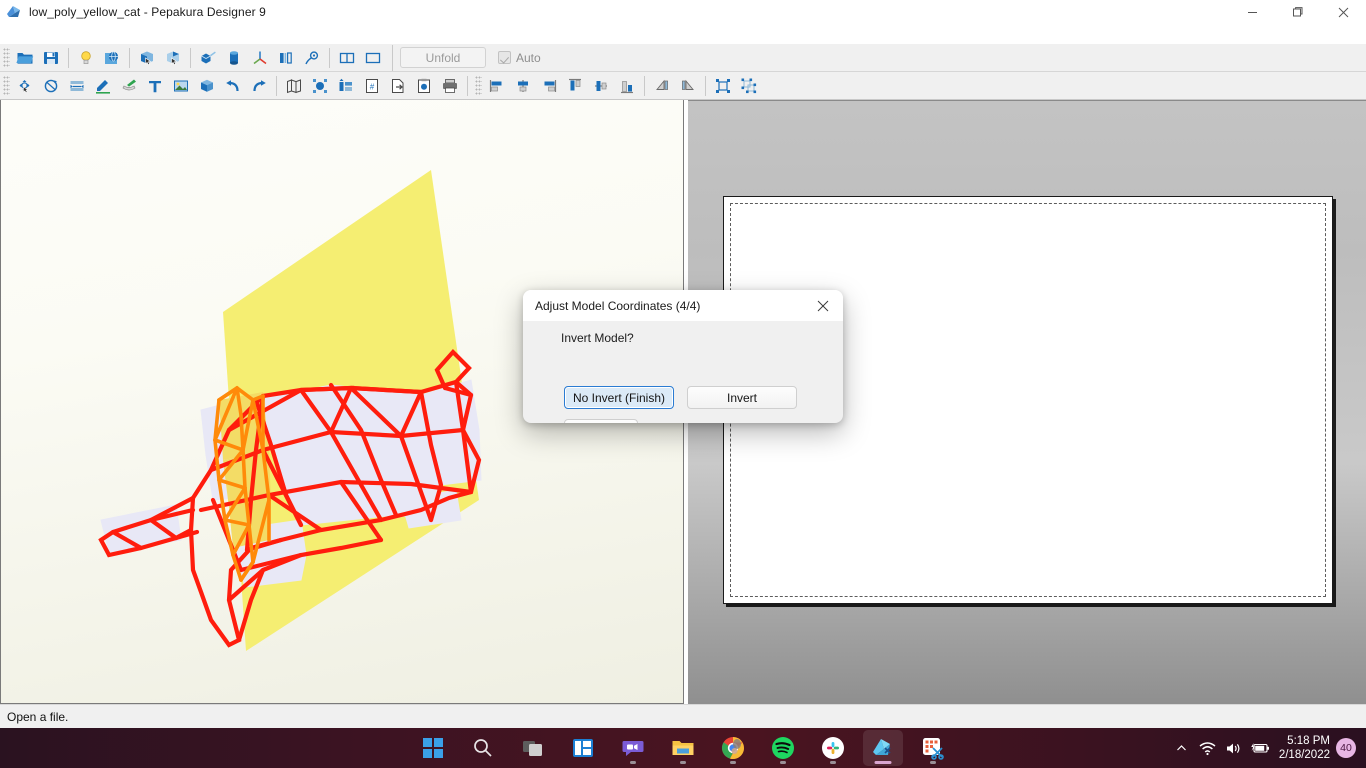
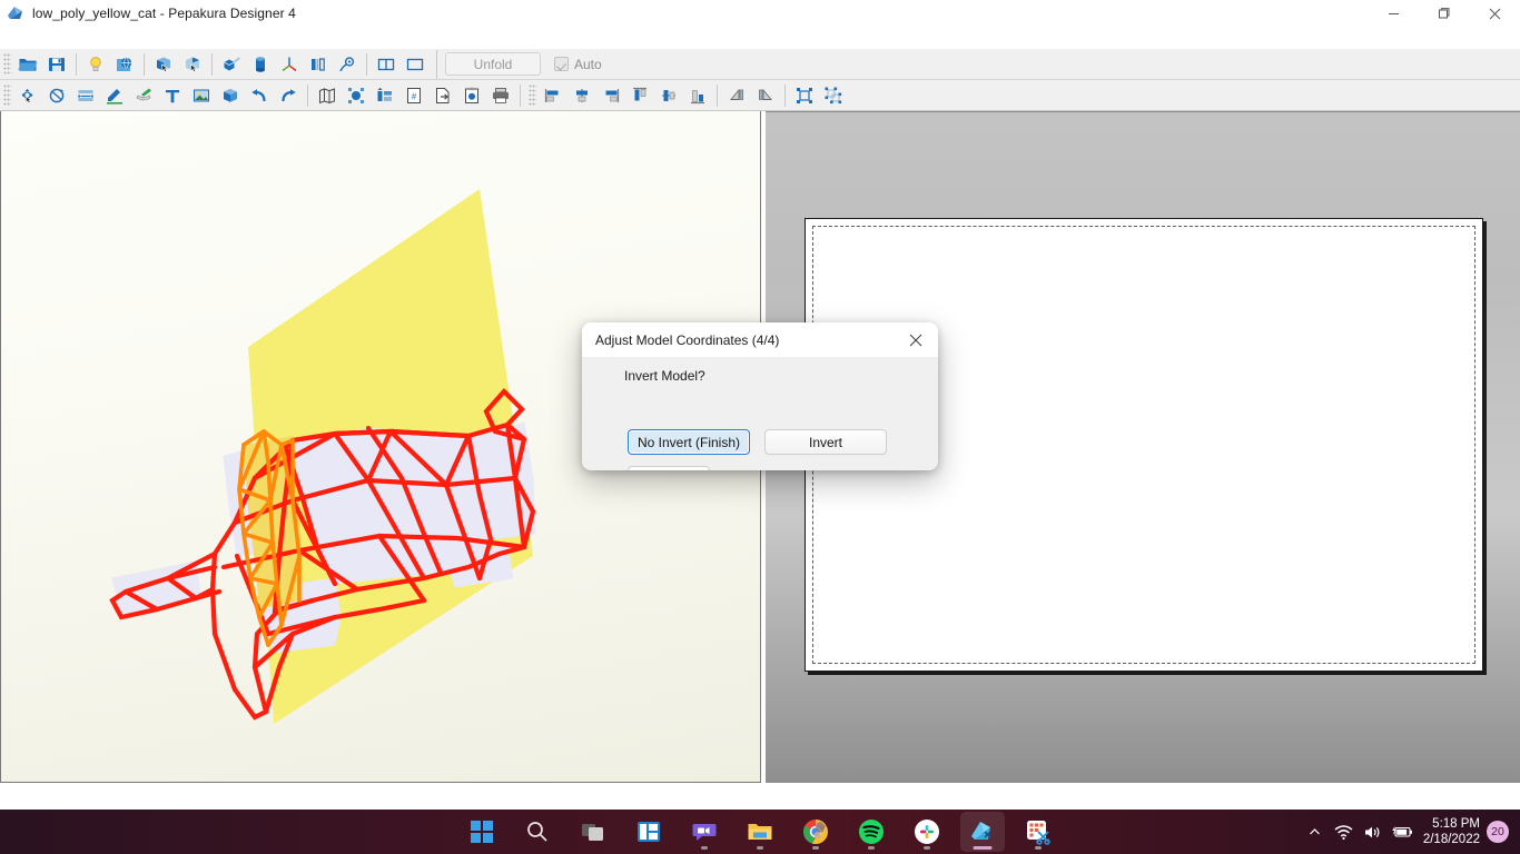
- low_poly_yellow_cat - Pepakura Designer 9
+ low_poly_yellow_cat - Pepakura Designer 4
  Unfold
  Auto
  #
- Open a file.
  Adjust Model Coordinates (4/4)
  Invert Model?
  No Invert (Finish)
  Invert
  5:18 PM
  2/18/2022
- 40
+ 20
